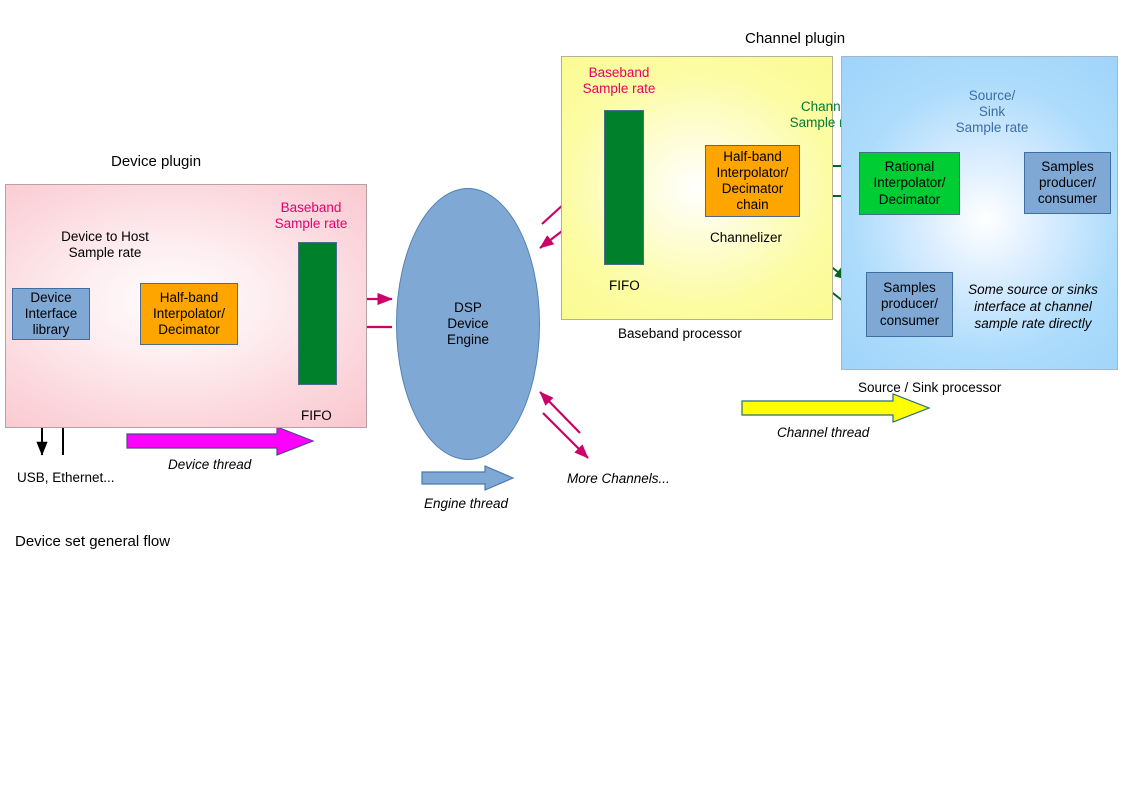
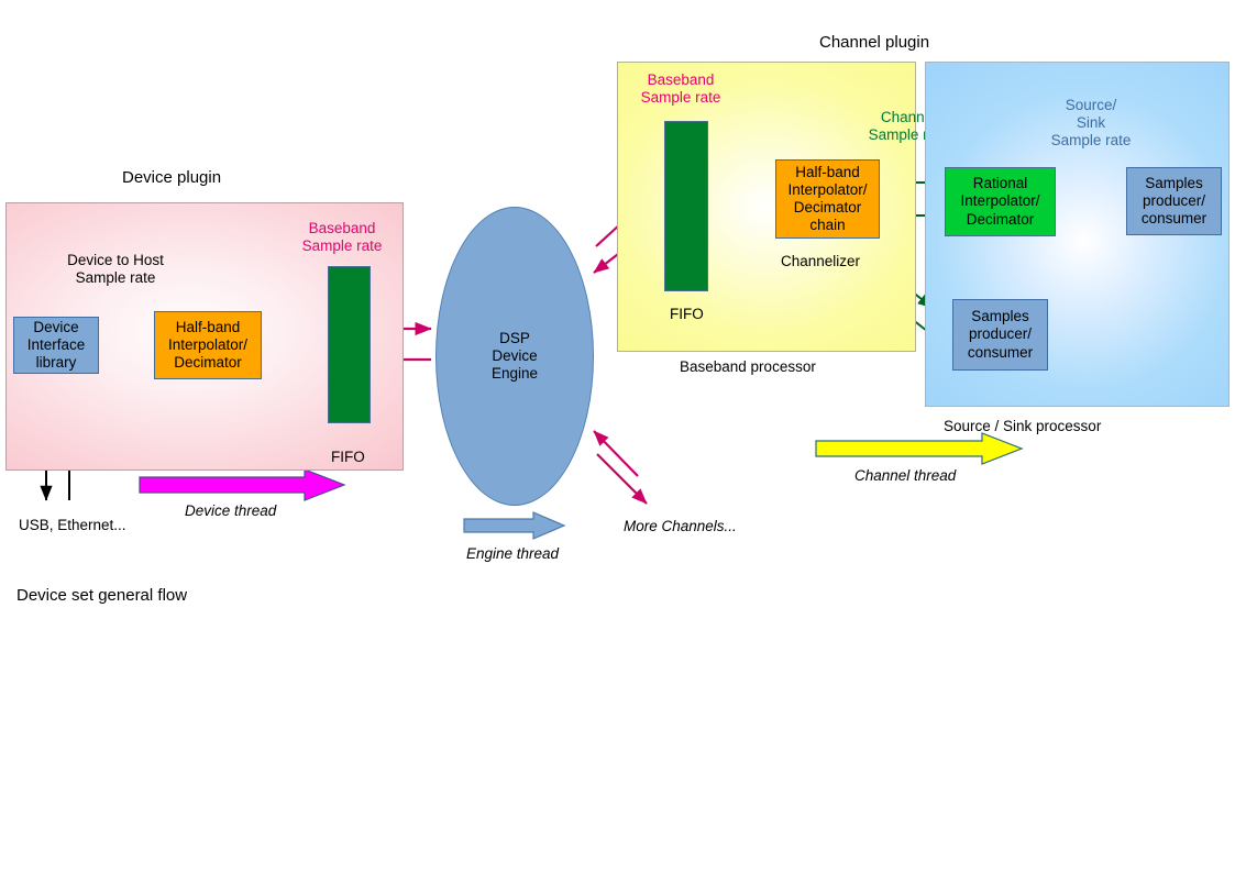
  Device plugin
  Device to Host
  Sample rate
  Baseband
  Sample rate
  Device
  Interface
  library
  Half-band
  Interpolator/
  Decimator
  FIFO
  USB, Ethernet...
  Device thread
  DSP
  Device
  Engine
  Engine thread
  More Channels...
  Channel plugin
  Baseband
  Sample rate
  Chann
  FIFO
  Half-band
  Interpolator/
  Decimator
  chain
  Channelizer
  Baseband processor
  Source/
  Sink
  Sample rate
  Rational
  Interpolator/
  Decimator
  Samples
  producer/
  consumer
  Samples
  producer/
  consumer
- Some source or sinks
- interface at channel
- sample rate directly
  Source / Sink processor
  Channel thread
  Device set general flow
